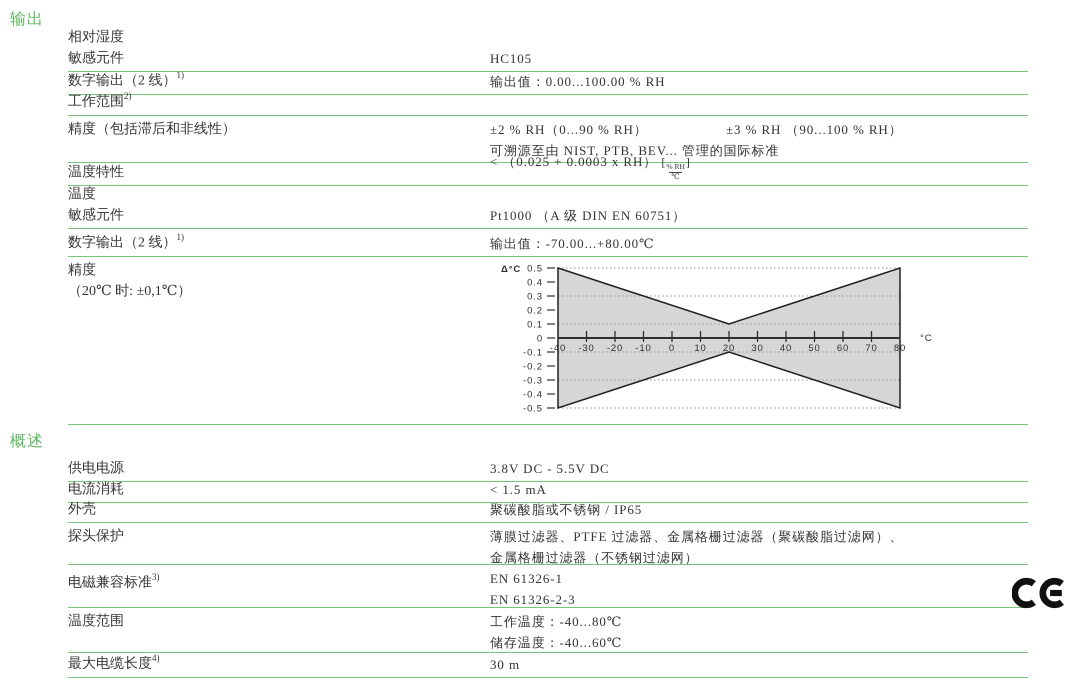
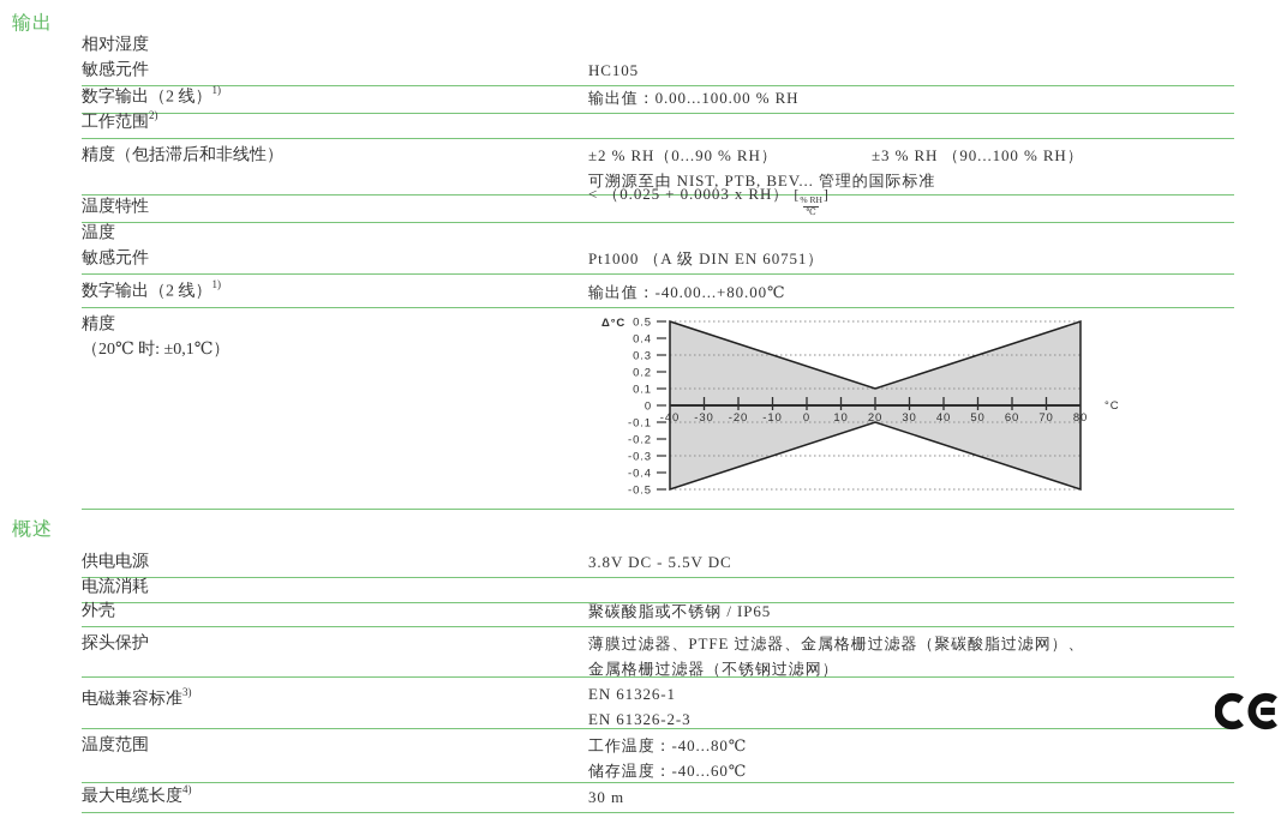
  输出
  相对湿度
  敏感元件
  HC105
  数字输出（2 线）1)
  输出值：0.00...100.00 % RH
  工作范围2)
  精度（包括滞后和非线性）
  ±2 % RH（0...90 % RH） ±3 % RH （90...100 % RH）
  可溯源至由 NIST, PTB, BEV... 管理的国际标准
  温度特性
  < （0.025 + 0.0003 x RH） [
  % RH
  ℃
  ]
  温度
  敏感元件
  Pt1000 （A 级 DIN EN 60751）
  数字输出（2 线）1)
- 输出值：-70.00...+80.00℃
+ 输出值：-40.00...+80.00℃
  精度
  （20℃ 时: ±0,1℃）
  -40
  -30
  -20
  -10
  0
  10
  20
  30
  40
  50
  60
  70
  80
  0.5
  0.4
  0.3
  0.2
  0.1
  0
  -0.1
  -0.2
  -0.3
  -0.4
  -0.5
  Δ°C
  °C
  概述
  供电电源
  3.8V DC - 5.5V DC
  电流消耗
- < 1.5 mA
  外壳
  聚碳酸脂或不锈钢 / IP65
  探头保护
  薄膜过滤器、PTFE 过滤器、金属格栅过滤器（聚碳酸脂过滤网）、
  金属格栅过滤器（不锈钢过滤网）
  电磁兼容标准3)
  EN 61326-1
  EN 61326-2-3
  温度范围
  工作温度：-40...80℃
  储存温度：-40...60℃
  最大电缆长度4)
  30 m
